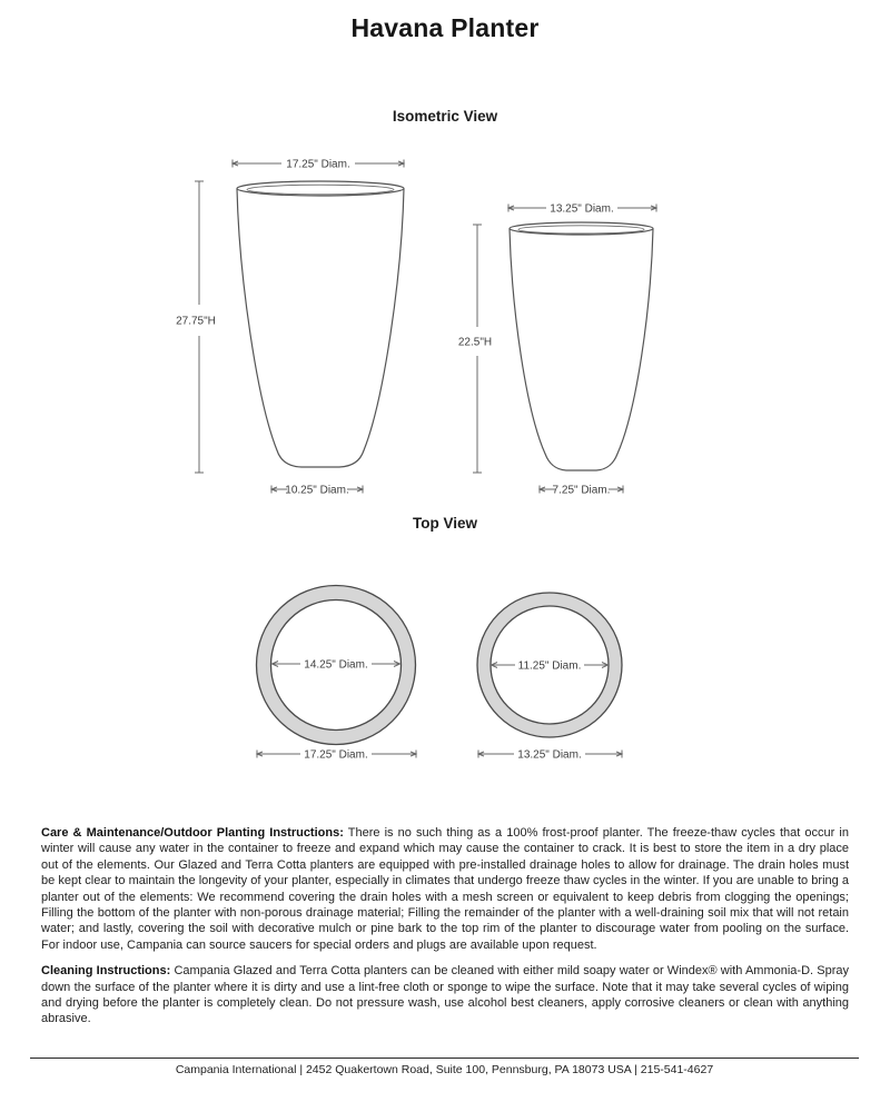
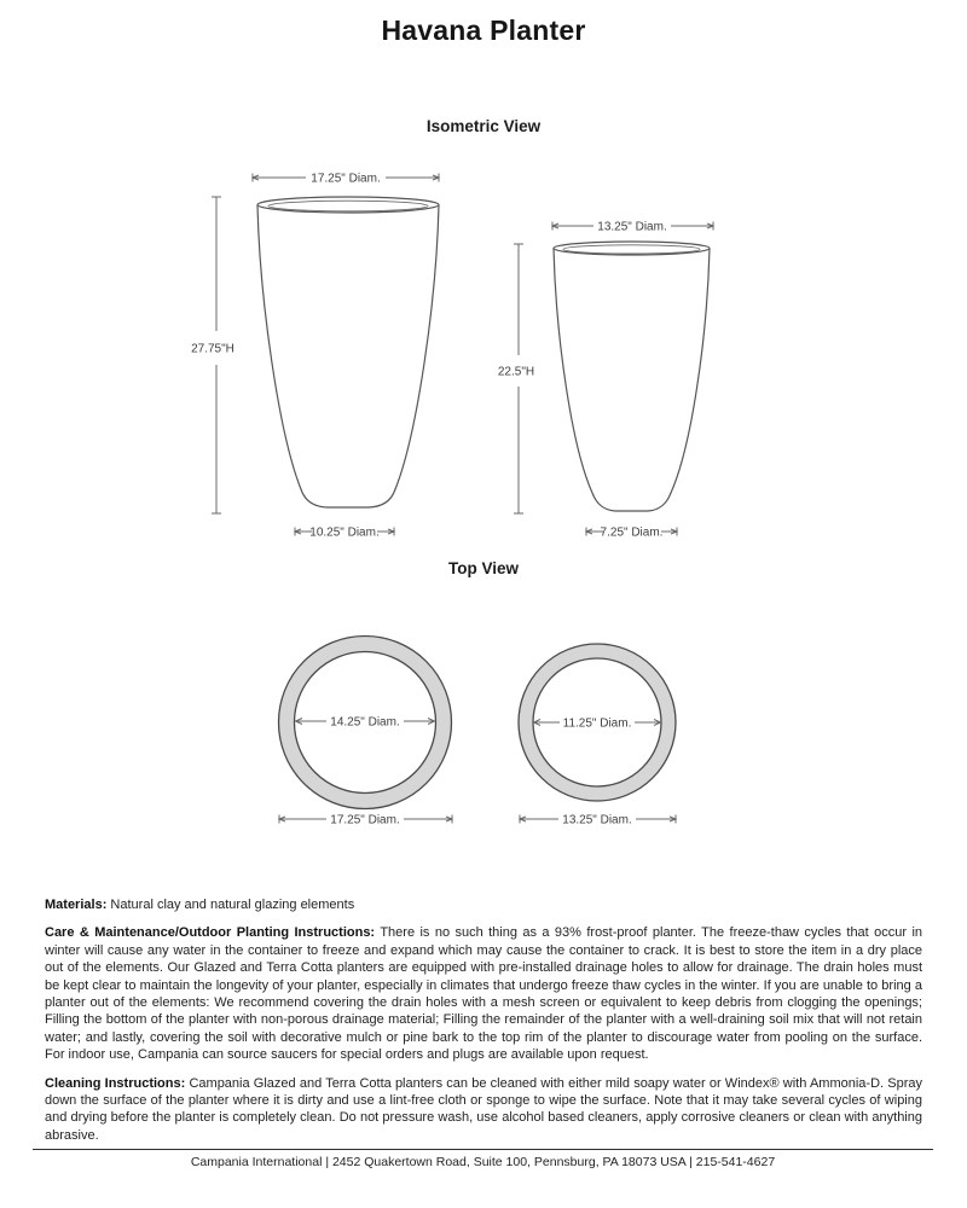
  Havana Planter
  Isometric View
  17.25" Diam.
  27.75"H
  10.25" Diam.
  13.25" Diam.
  22.5"H
  7.25" Diam.
  Top View
  14.25" Diam.
  17.25" Diam.
  11.25" Diam.
  13.25" Diam.
+ Materials: Natural clay and natural glazing elements
- Care & Maintenance/Outdoor Planting Instructions: There is no such thing as a 100% frost-proof planter. The freeze-thaw cycles that occur in winter will cause any water in the container to freeze and expand which may cause the container to crack. It is best to store the item in a dry place out of the elements. Our Glazed and Terra Cotta planters are equipped with pre-installed drainage holes to allow for drainage. The drain holes must be kept clear to maintain the longevity of your planter, especially in climates that undergo freeze thaw cycles in the winter. If you are unable to bring a planter out of the elements: We recommend covering the drain holes with a mesh screen or equivalent to keep debris from clogging the openings; Filling the bottom of the planter with non-porous drainage material; Filling the remainder of the planter with a well-draining soil mix that will not retain water; and lastly, covering the soil with decorative mulch or pine bark to the top rim of the planter to discourage water from pooling on the surface. For indoor use, Campania can source saucers for special orders and plugs are available upon request.
+ Care & Maintenance/Outdoor Planting Instructions: There is no such thing as a 93% frost-proof planter. The freeze-thaw cycles that occur in winter will cause any water in the container to freeze and expand which may cause the container to crack. It is best to store the item in a dry place out of the elements. Our Glazed and Terra Cotta planters are equipped with pre-installed drainage holes to allow for drainage. The drain holes must be kept clear to maintain the longevity of your planter, especially in climates that undergo freeze thaw cycles in the winter. If you are unable to bring a planter out of the elements: We recommend covering the drain holes with a mesh screen or equivalent to keep debris from clogging the openings; Filling the bottom of the planter with non-porous drainage material; Filling the remainder of the planter with a well-draining soil mix that will not retain water; and lastly, covering the soil with decorative mulch or pine bark to the top rim of the planter to discourage water from pooling on the surface. For indoor use, Campania can source saucers for special orders and plugs are available upon request.
- Cleaning Instructions: Campania Glazed and Terra Cotta planters can be cleaned with either mild soapy water or Windex® with Ammonia-D. Spray down the surface of the planter where it is dirty and use a lint-free cloth or sponge to wipe the surface. Note that it may take several cycles of wiping and drying before the planter is completely clean. Do not pressure wash, use alcohol best cleaners, apply corrosive cleaners or clean with anything abrasive.
+ Cleaning Instructions: Campania Glazed and Terra Cotta planters can be cleaned with either mild soapy water or Windex® with Ammonia-D. Spray down the surface of the planter where it is dirty and use a lint-free cloth or sponge to wipe the surface. Note that it may take several cycles of wiping and drying before the planter is completely clean. Do not pressure wash, use alcohol based cleaners, apply corrosive cleaners or clean with anything abrasive.
  Campania International | 2452 Quakertown Road, Suite 100, Pennsburg, PA 18073 USA | 215-541-4627
